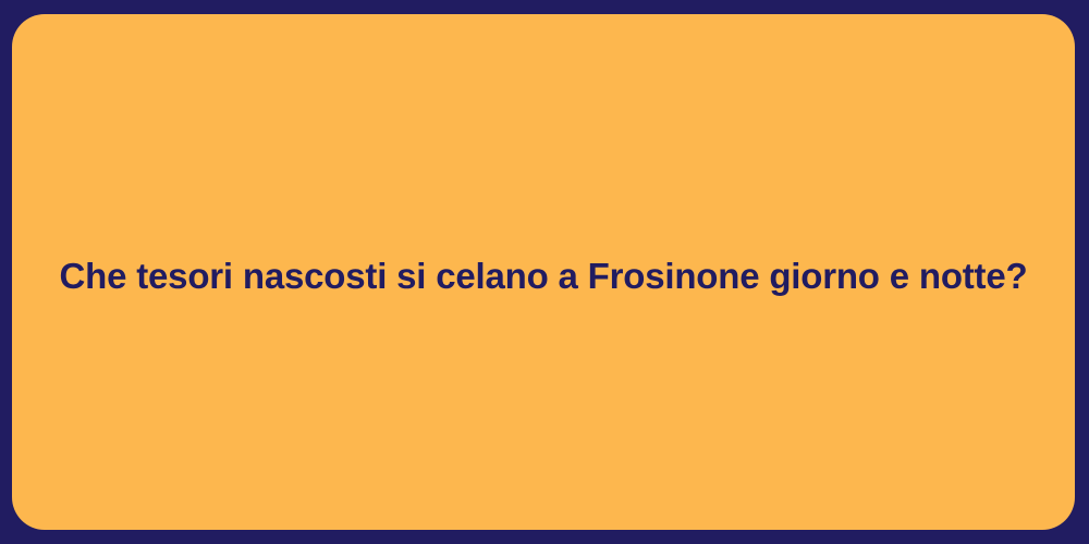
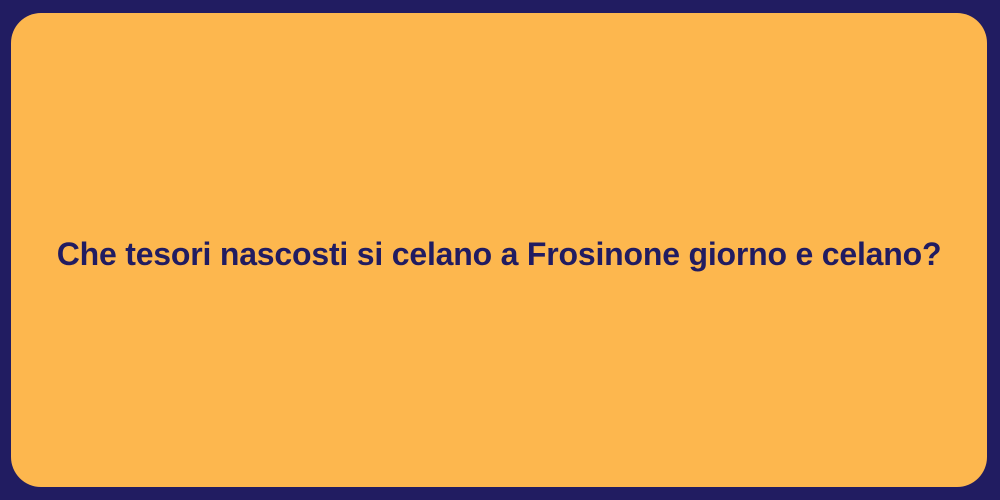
- Che tesori nascosti si celano a Frosinone giorno e notte?
+ Che tesori nascosti si celano a Frosinone giorno e celano?
